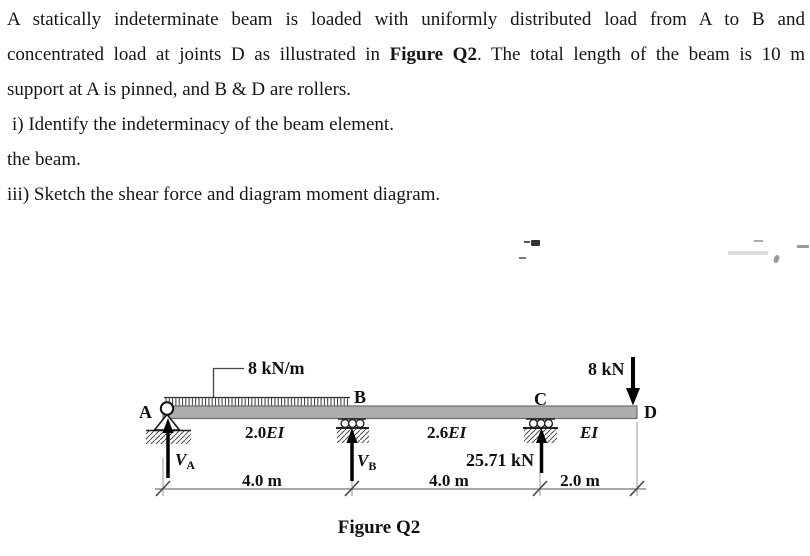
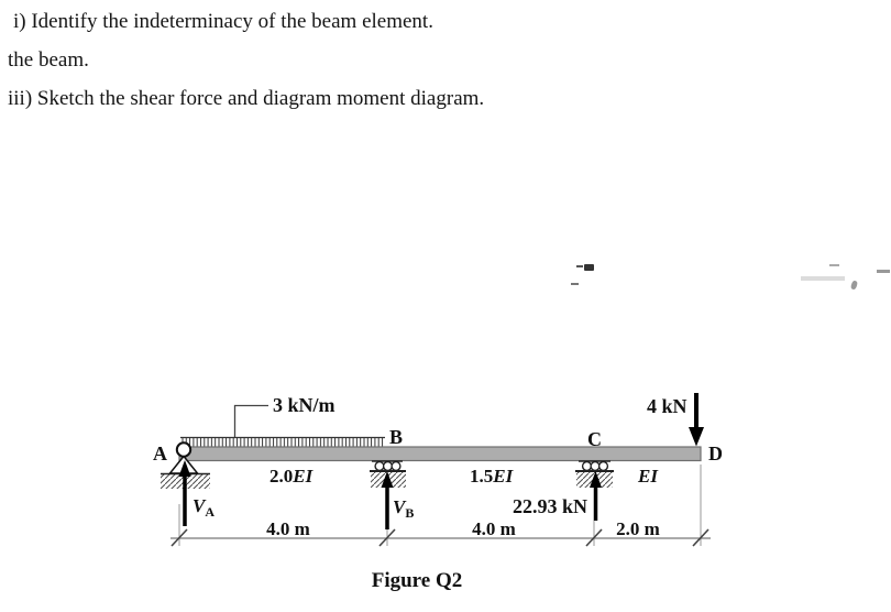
- A statically indeterminate beam is loaded with uniformly distributed load from A to B and
- concentrated load at joints D as illustrated in Figure Q2. The total length of the beam is 10 m
- support at A is pinned, and B & D are rollers.
  i) Identify the indeterminacy of the beam element.
  the beam.
  iii) Sketch the shear force and diagram moment diagram.
- 8 kN/m
+ 3 kN/m
- 8 kN
+ 4 kN
  A
  B
  C
  D
  2.0EI
- 2.6EI
+ 1.5EI
  EI
  VA
  VB
- 25.71 kN
+ 22.93 kN
  4.0 m
  4.0 m
  2.0 m
  Figure Q2
